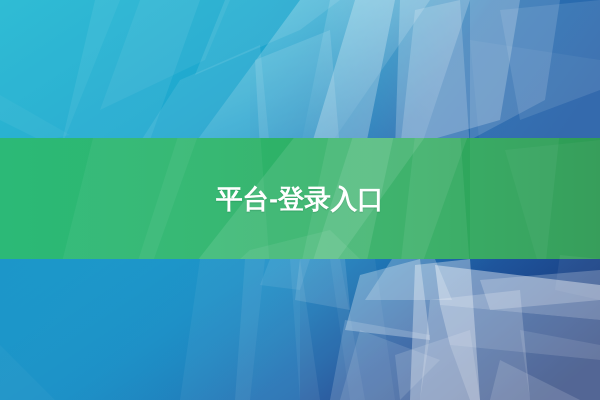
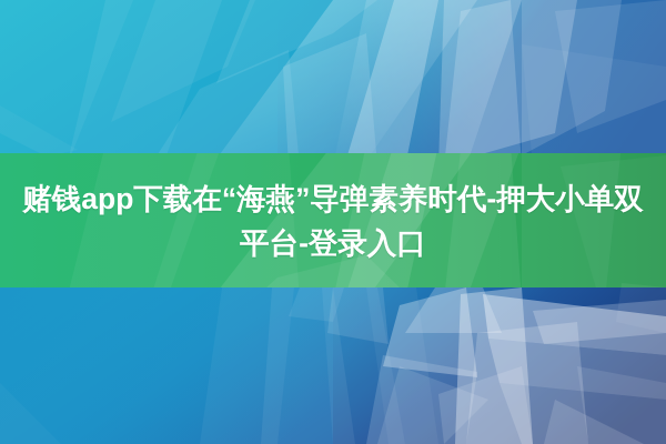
+ 赌钱app下载在“海燕”导弹素养时代-押大小单双
  平台-登录入口
